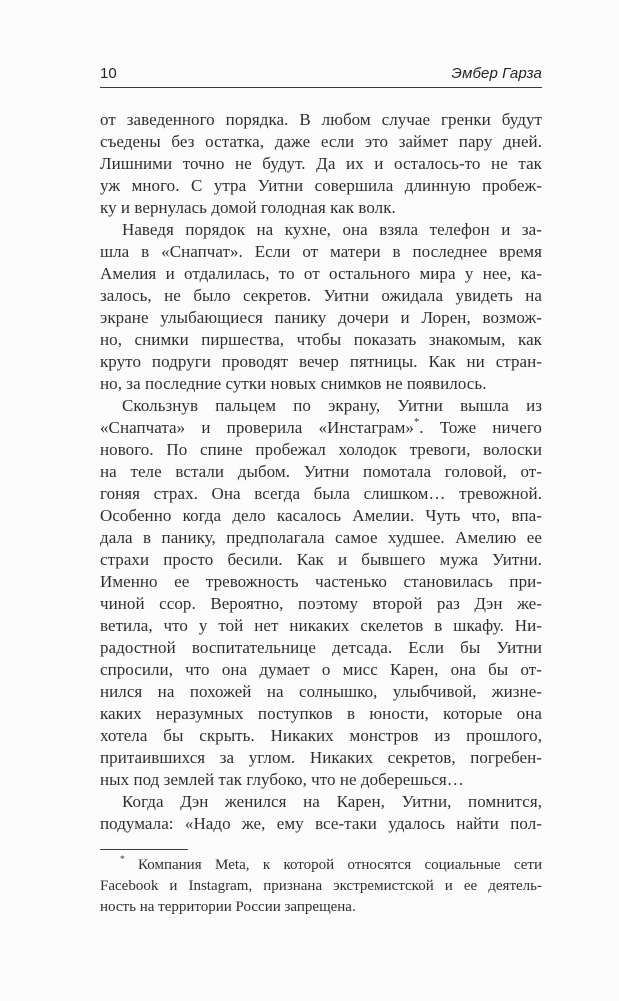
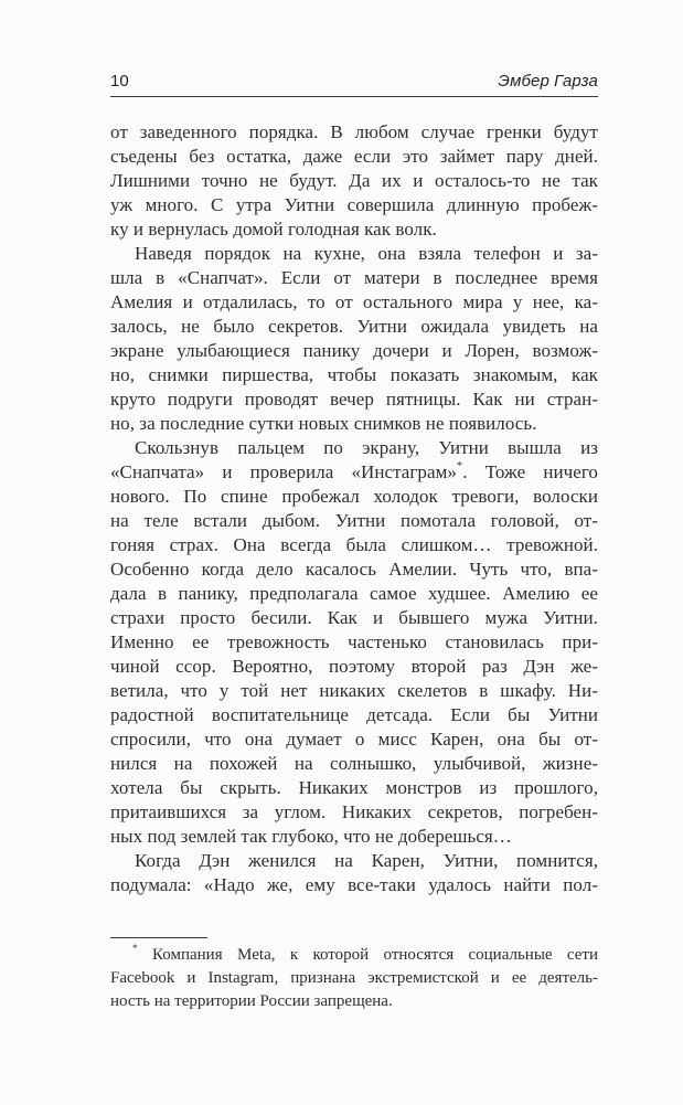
  10
  Эмбер Гарза
  от заведенного порядка. В любом случае гренки будут
  съедены без остатка, даже если это займет пару дней.
  Лишними точно не будут. Да их и осталось-то не так
  уж много. С утра Уитни совершила длинную пробеж-
  ку и вернулась домой голодная как волк.
  Наведя порядок на кухне, она взяла телефон и за-
  шла в «Снапчат». Если от матери в последнее время
  Амелия и отдалилась, то от остального мира у нее, ка-
  залось, не было секретов. Уитни ожидала увидеть на
  экране улыбающиеся панику дочери и Лорен, возмож-
  но, снимки пиршества, чтобы показать знакомым, как
  круто подруги проводят вечер пятницы. Как ни стран-
  но, за последние сутки новых снимков не появилось.
  Скользнув пальцем по экрану, Уитни вышла из
  «Снапчата» и проверила «Инстаграм»*. Тоже ничего
  нового. По спине пробежал холодок тревоги, волоски
  на теле встали дыбом. Уитни помотала головой, от-
  гоняя страх. Она всегда была слишком… тревожной.
  Особенно когда дело касалось Амелии. Чуть что, впа-
  дала в панику, предполагала самое худшее. Амелию ее
  страхи просто бесили. Как и бывшего мужа Уитни.
  Именно ее тревожность частенько становилась при-
  чиной ссор. Вероятно, поэтому второй раз Дэн же-
  ветила, что у той нет никаких скелетов в шкафу. Ни-
  радостной воспитательнице детсада. Если бы Уитни
  спросили, что она думает о мисс Карен, она бы от-
  нился на похожей на солнышко, улыбчивой, жизне-
- каких неразумных поступков в юности, которые она
  хотела бы скрыть. Никаких монстров из прошлого,
  притаившихся за углом. Никаких секретов, погребен-
  ных под землей так глубоко, что не доберешься…
  Когда Дэн женился на Карен, Уитни, помнится,
  подумала: «Надо же, ему все-таки удалось найти пол-
  * Компания Meta, к которой относятся социальные сети
  Facebook и Instagram, признана экстремистской и ее деятель-
  ность на территории России запрещена.
